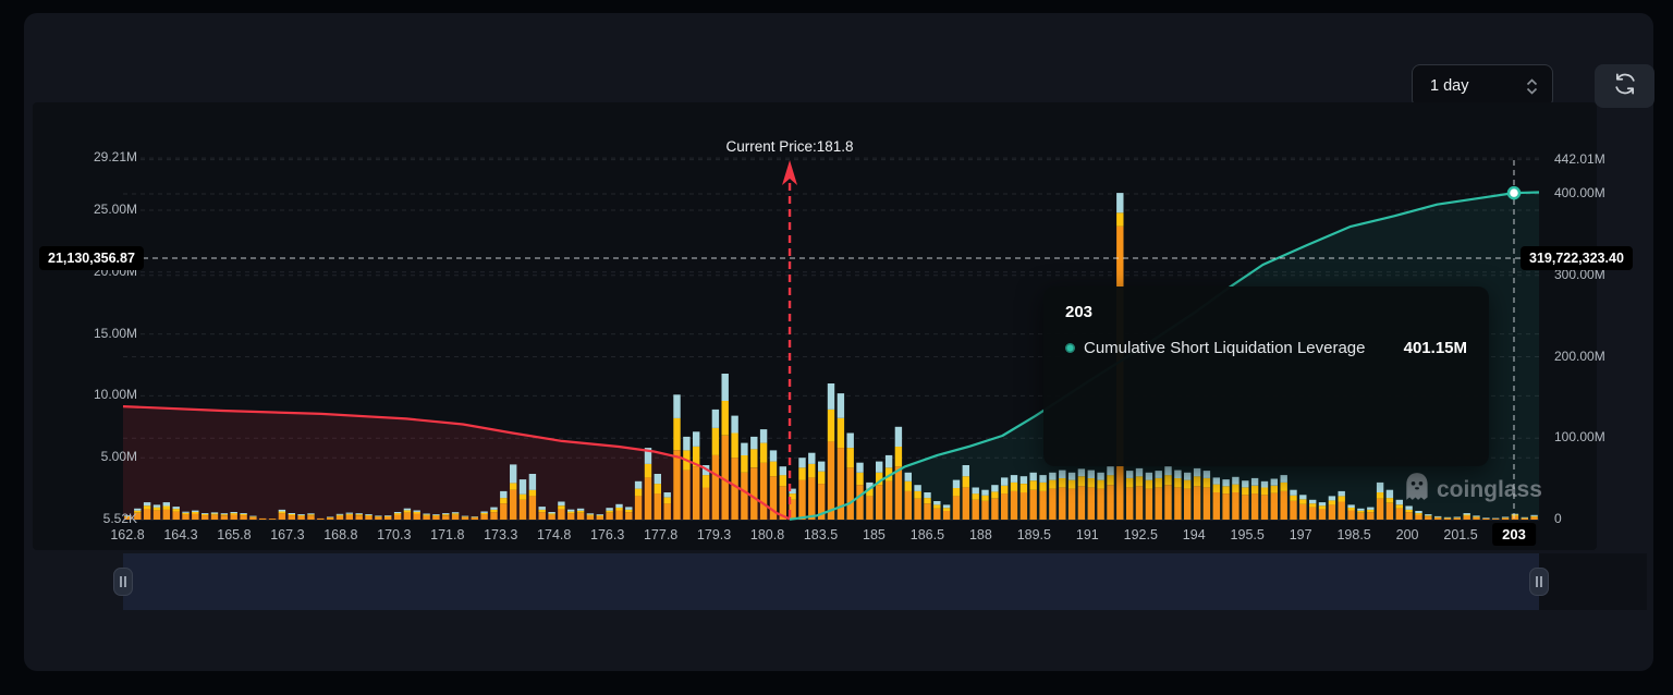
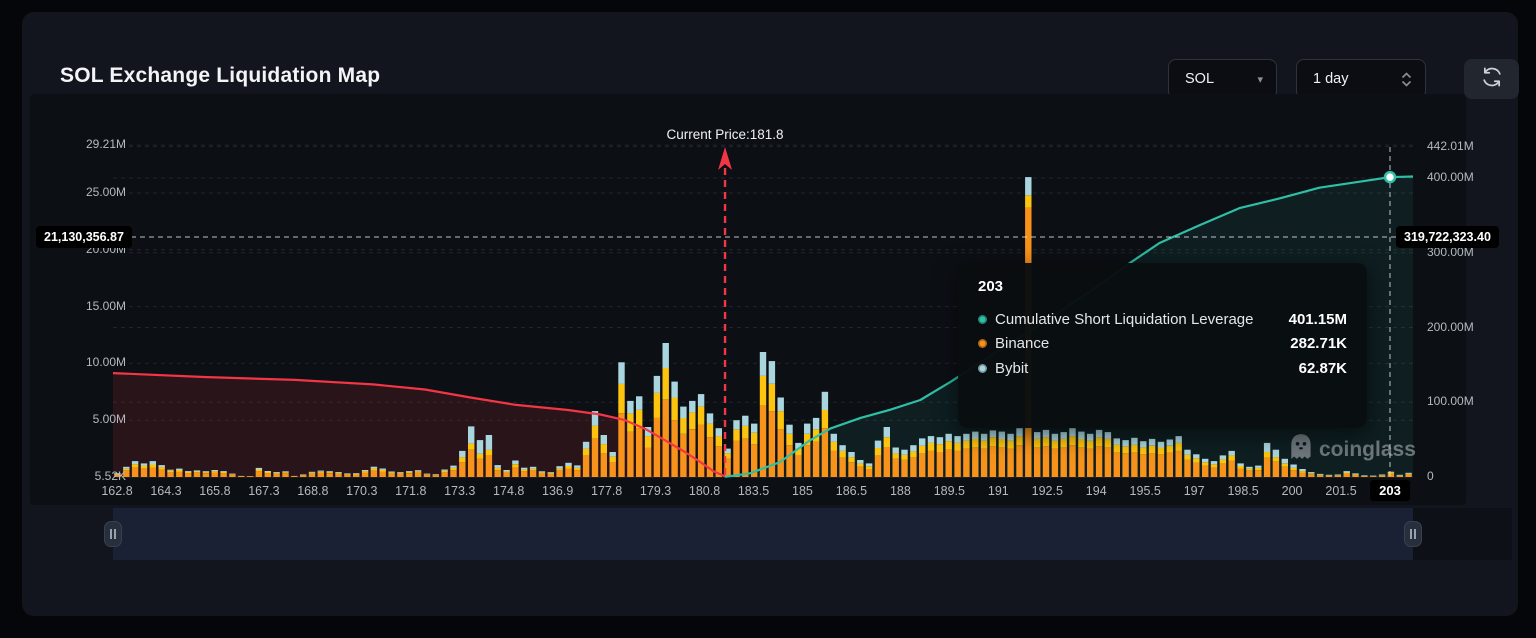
+ SOL Exchange Liquidation Map
+ SOL
+ ▾
  1 day
  Current Price:181.8
  29.21M
  25.00M
  20.00M
  15.00M
  10.00M
  5.00M
  5.52K
  442.01M
  400.00M
  300.00M
  200.00M
  100.00M
  0
  162.8
  164.3
  165.8
  167.3
  168.8
  170.3
  171.8
  173.3
  174.8
- 176.3
+ 136.9
  177.8
  179.3
  180.8
  183.5
  185
  186.5
  188
  189.5
  191
  192.5
  194
  195.5
  197
  198.5
  200
  201.5
  21,130,356.87
  319,722,323.40
  203
  coinglass
  203
  Cumulative Short Liquidation Leverage
  401.15M
+ Binance
+ 282.71K
+ Bybit
+ 62.87K
